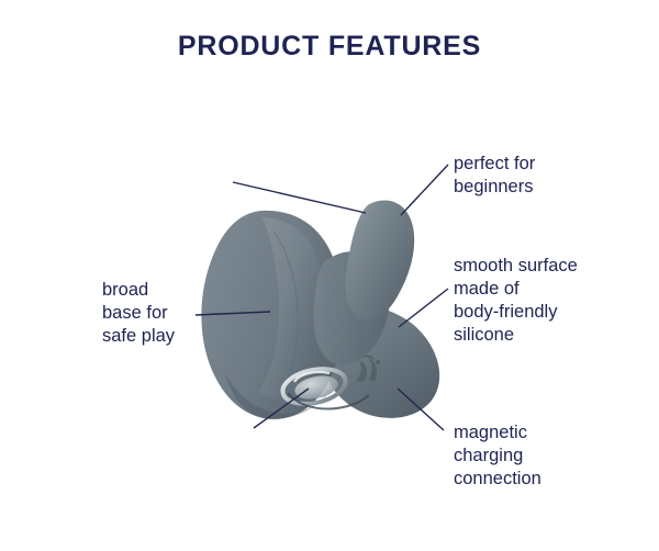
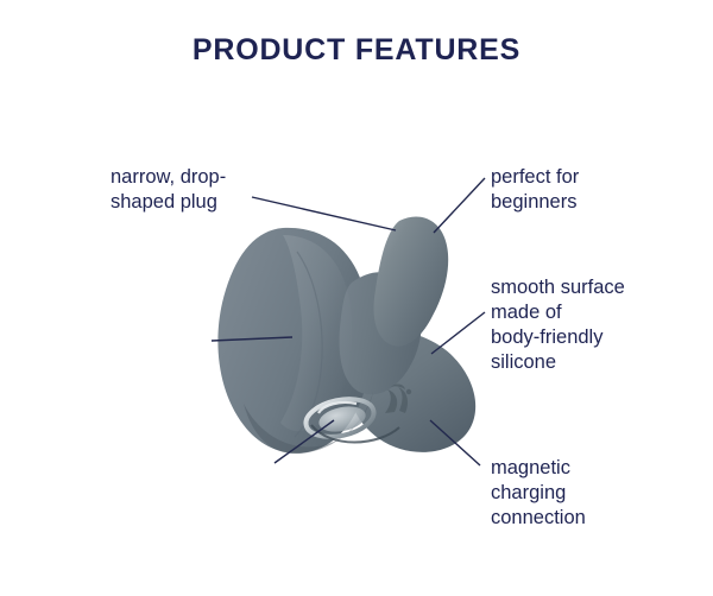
  PRODUCT FEATURES
+ narrow, drop-
+ shaped plug
  perfect for
  beginners
- broad
- base for
- safe play
  smooth surface
  made of
  body-friendly
  silicone
  magnetic
  charging
  connection
